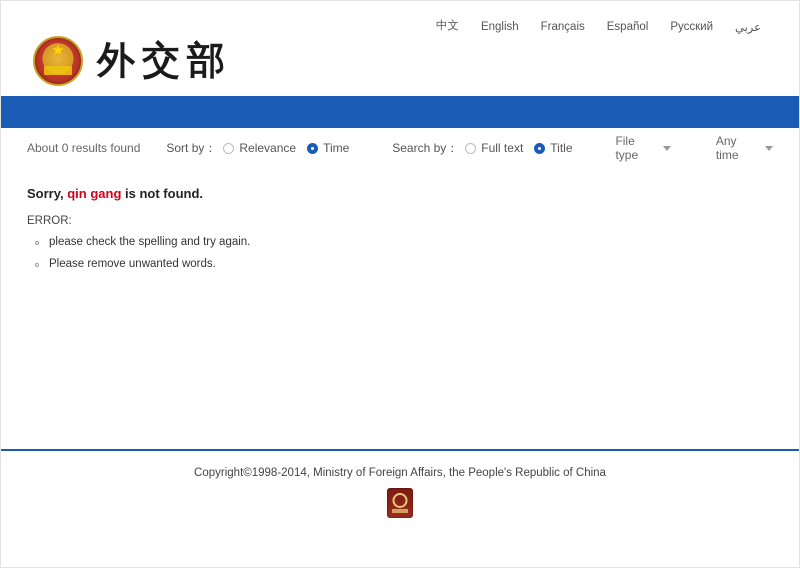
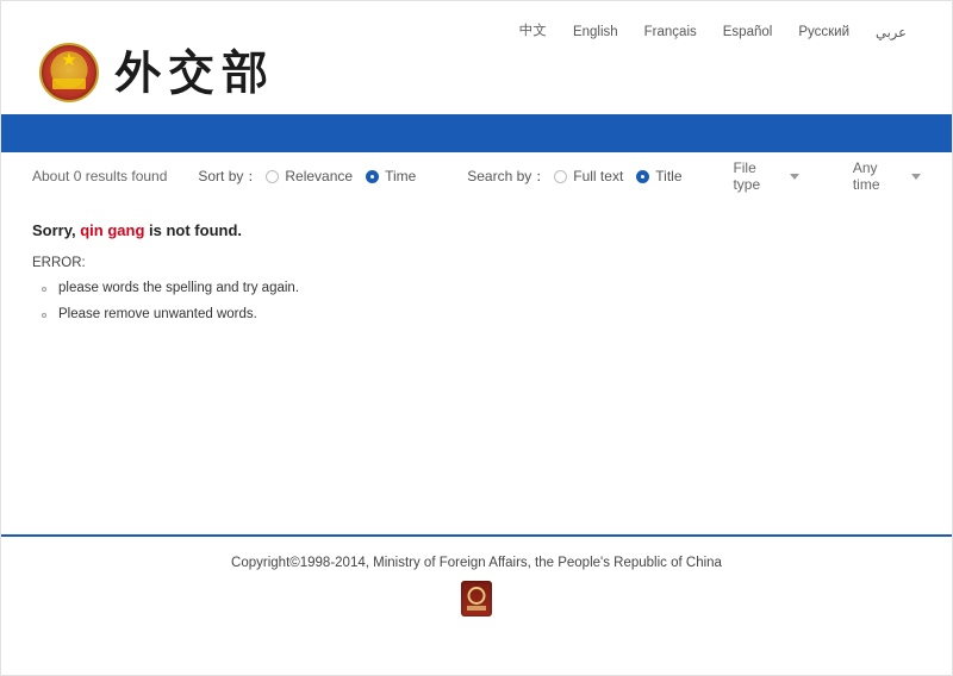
  中文
  English
  Français
  Español
  Русский
  عربي
  外交部
  About 0 results found
  Sort by：
  Relevance
  Time
  Search by：
  Full text
  Title
  File type
  Any time
  Sorry, qin gang is not found.
  ERROR:
- please check the spelling and try again.
+ please words the spelling and try again.
  Please remove unwanted words.
  Copyright©1998-2014, Ministry of Foreign Affairs, the People's Republic of China
